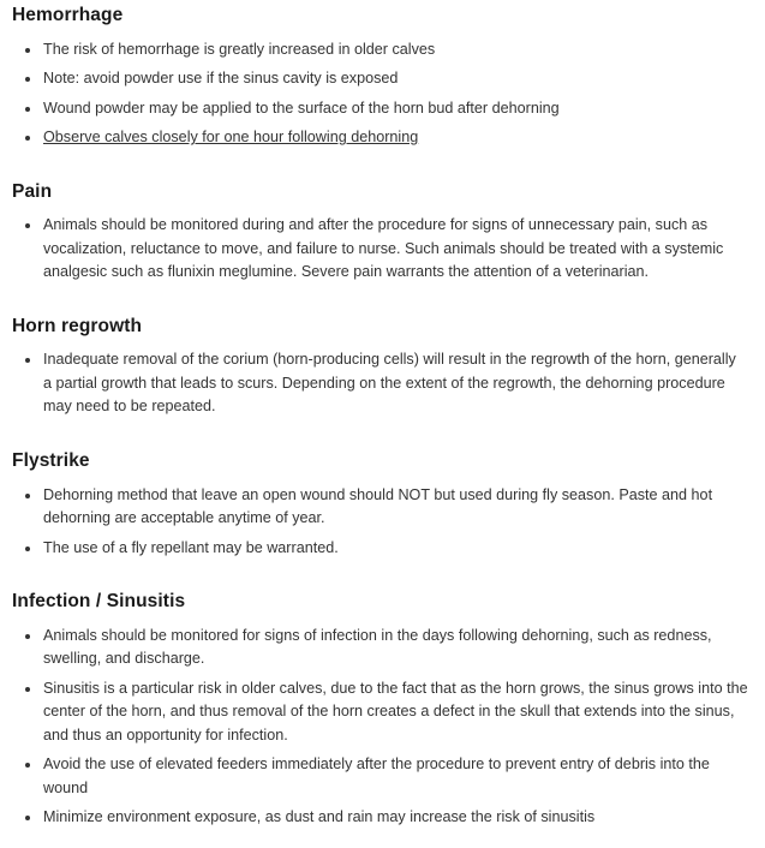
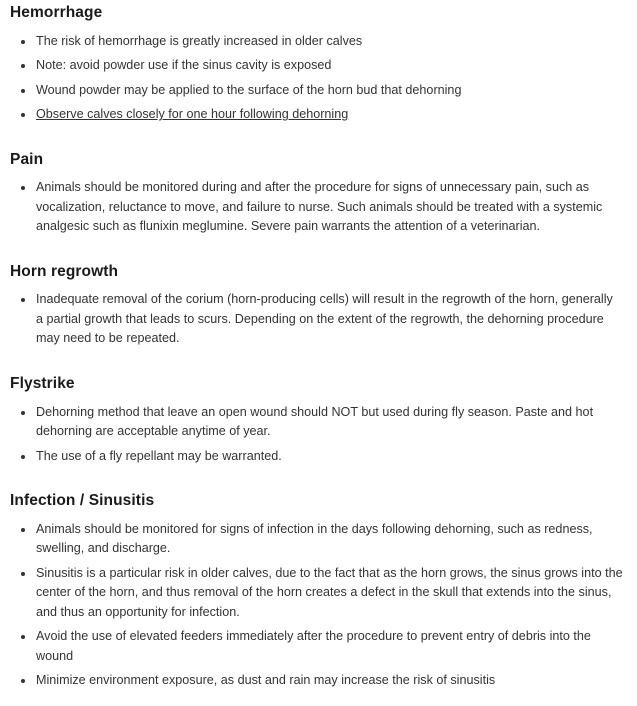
  Hemorrhage
  The risk of hemorrhage is greatly increased in older calves
  Note: avoid powder use if the sinus cavity is exposed
- Wound powder may be applied to the surface of the horn bud after dehorning
+ Wound powder may be applied to the surface of the horn bud that dehorning
  Observe calves closely for one hour following dehorning
  Pain
  Animals should be monitored during and after the procedure for signs of unnecessary pain, such as vocalization, reluctance to move, and failure to nurse. Such animals should be treated with a systemic analgesic such as flunixin meglumine. Severe pain warrants the attention of a veterinarian.
  Horn regrowth
  Inadequate removal of the corium (horn-producing cells) will result in the regrowth of the horn, generally a partial growth that leads to scurs. Depending on the extent of the regrowth, the dehorning procedure may need to be repeated.
  Flystrike
  Dehorning method that leave an open wound should NOT but used during fly season. Paste and hot dehorning are acceptable anytime of year.
  The use of a fly repellant may be warranted.
  Infection / Sinusitis
  Animals should be monitored for signs of infection in the days following dehorning, such as redness, swelling, and discharge.
  Sinusitis is a particular risk in older calves, due to the fact that as the horn grows, the sinus grows into the center of the horn, and thus removal of the horn creates a defect in the skull that extends into the sinus, and thus an opportunity for infection.
  Avoid the use of elevated feeders immediately after the procedure to prevent entry of debris into the wound
  Minimize environment exposure, as dust and rain may increase the risk of sinusitis
